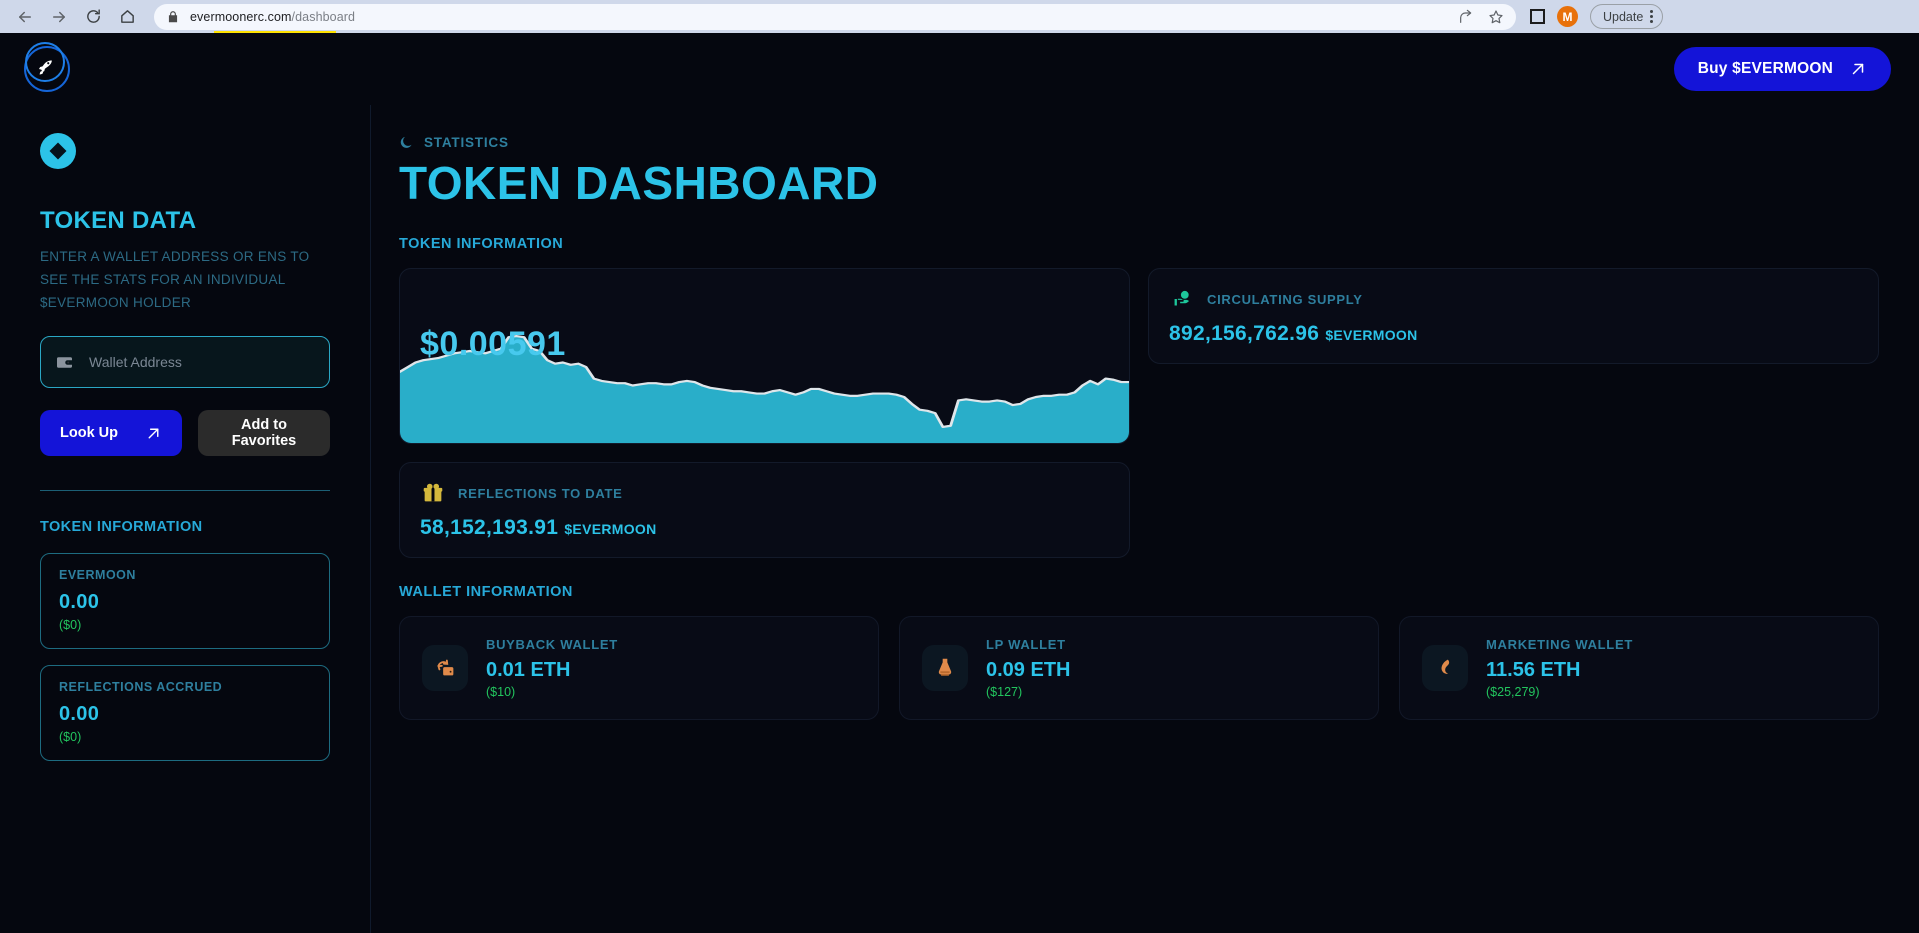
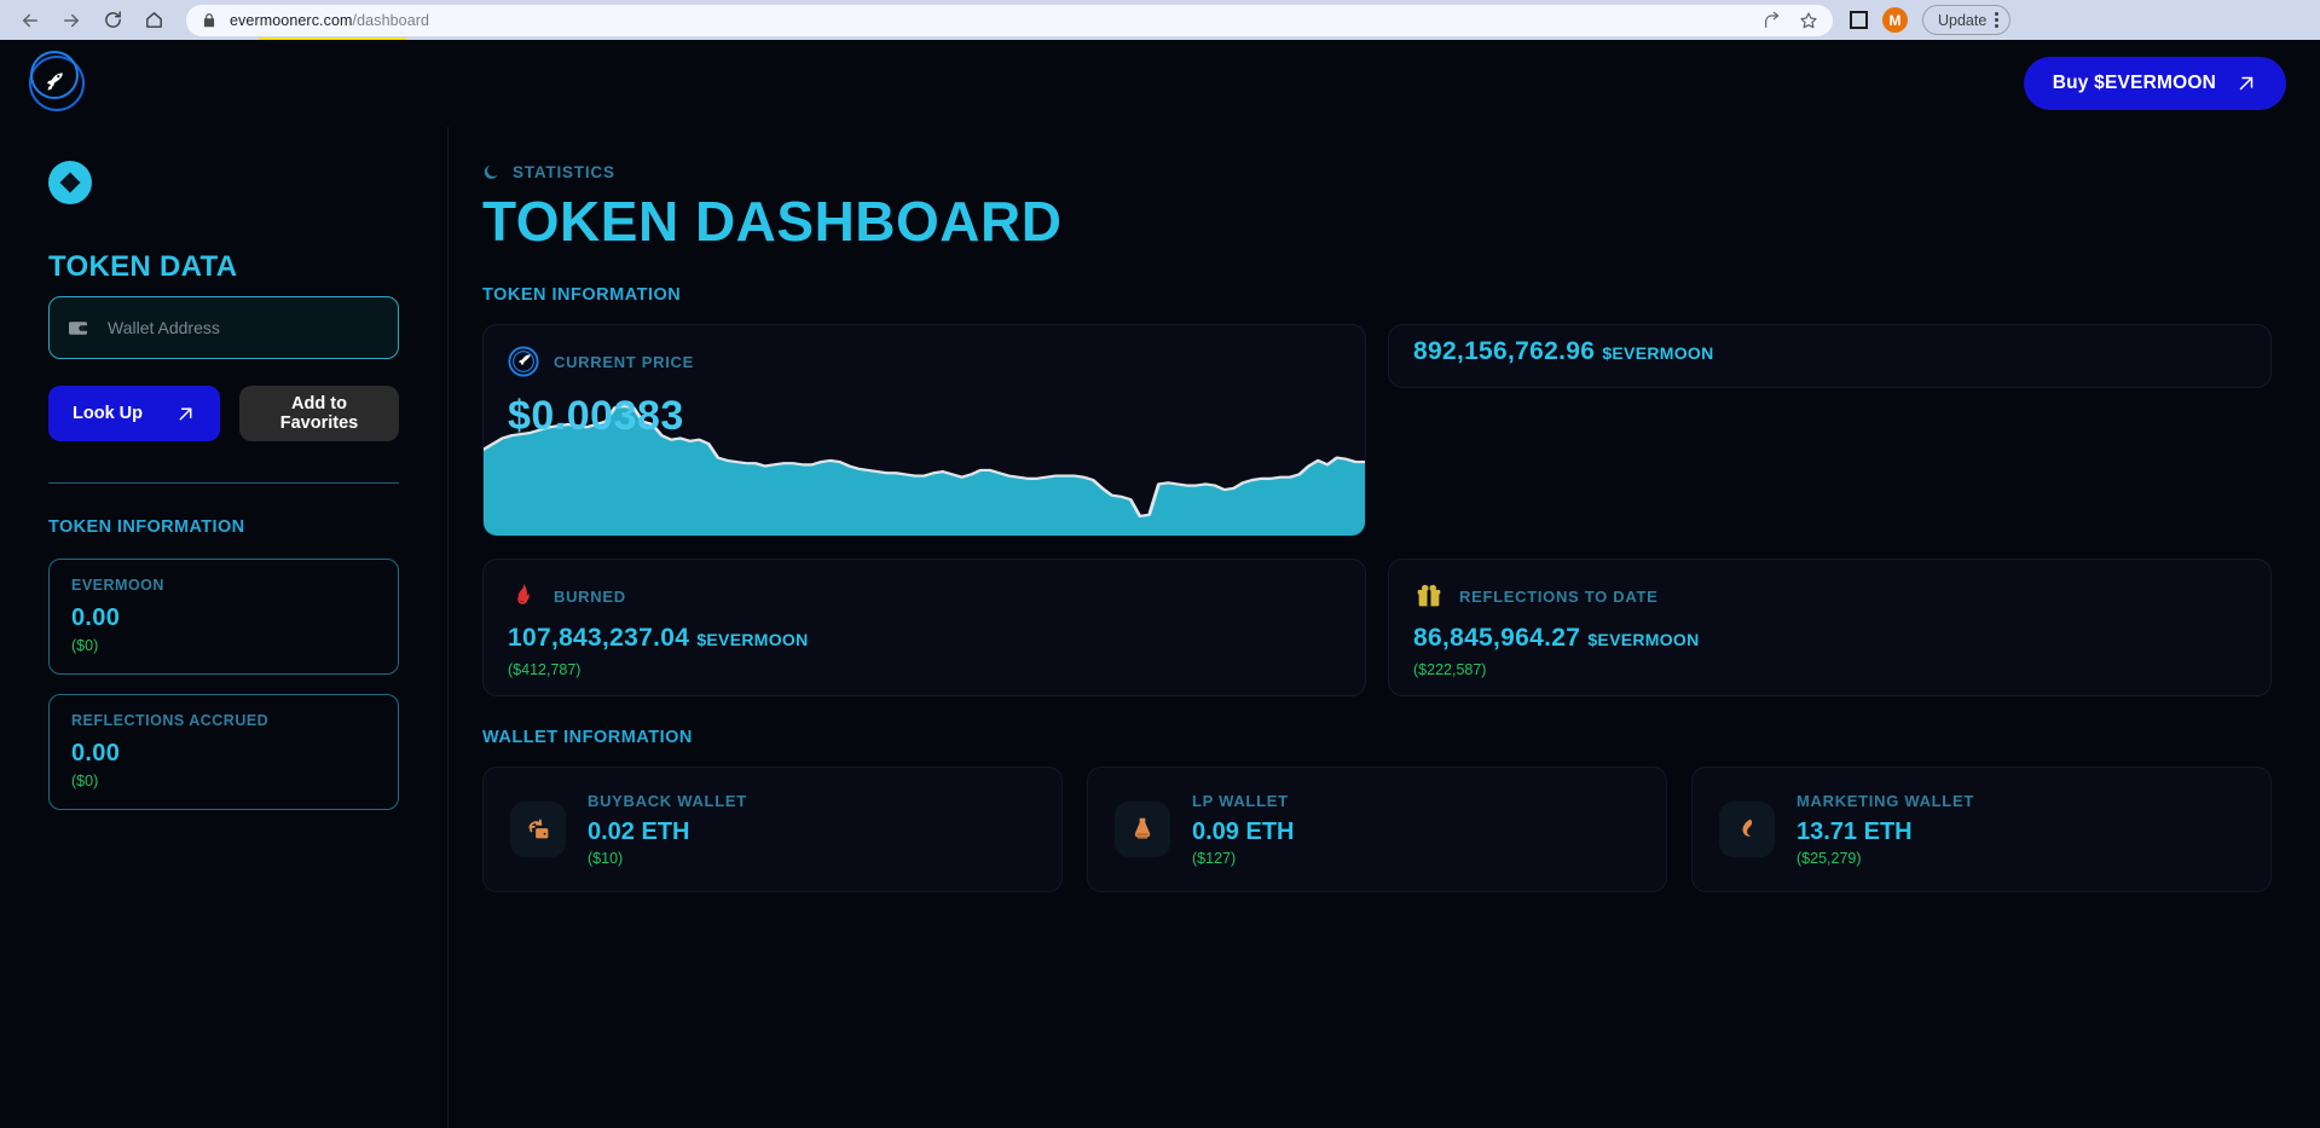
  evermoonerc.com/dashboard
  M
  Update
  Buy $EVERMOON
  TOKEN DATA
- ENTER A WALLET ADDRESS OR ENS TO SEE THE STATS FOR AN INDIVIDUAL $EVERMOON HOLDER
  Wallet Address
  Look Up
  Add to Favorites
  TOKEN INFORMATION
  EVERMOON
  0.00
  ($0)
  REFLECTIONS ACCRUED
  0.00
  ($0)
  STATISTICS
  TOKEN DASHBOARD
  TOKEN INFORMATION
+ CURRENT PRICE
- $0.00591
+ $0.00383
- CIRCULATING SUPPLY
  892,156,762.96 $EVERMOON
+ BURNED
+ 107,843,237.04 $EVERMOON
+ ($412,787)
  REFLECTIONS TO DATE
- 58,152,193.91 $EVERMOON
+ 86,845,964.27 $EVERMOON
+ ($222,587)
  WALLET INFORMATION
  BUYBACK WALLET
- 0.01 ETH
+ 0.02 ETH
  ($10)
  LP WALLET
  0.09 ETH
  ($127)
  MARKETING WALLET
- 11.56 ETH
+ 13.71 ETH
  ($25,279)
